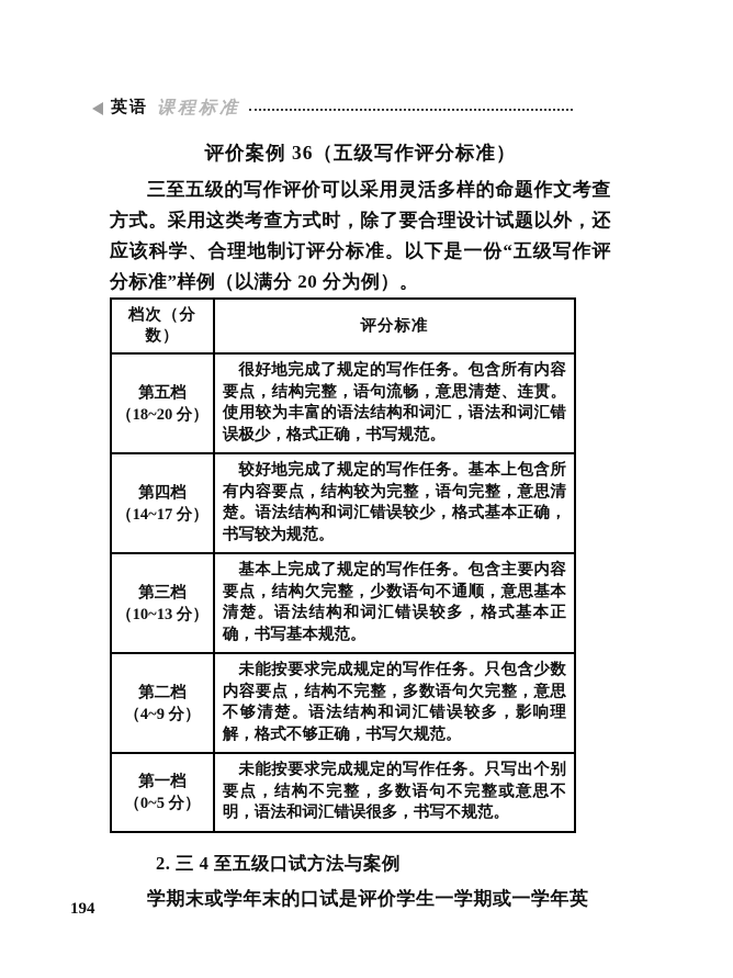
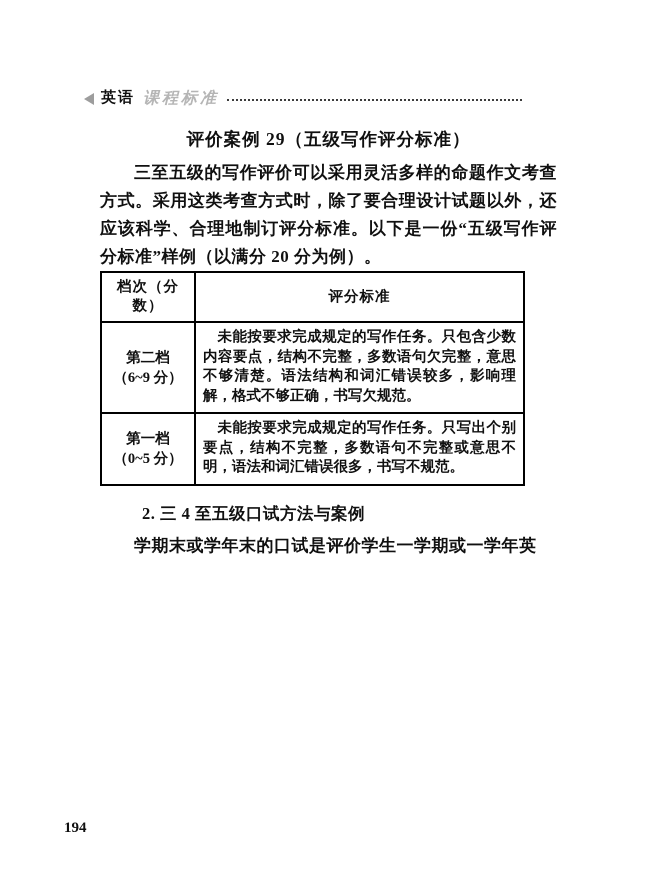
  英语
  课程标准
- 评价案例 36（五级写作评分标准）
+ 评价案例 29（五级写作评分标准）
  三至五级的写作评价可以采用灵活多样的命题作文考查方式。采用这类考查方式时，除了要合理设计试题以外，还应该科学、合理地制订评分标准。以下是一份“五级写作评分标准”样例（以满分 20 分为例）。
  档次（分数）	评分标准
- 第五档 （18~20 分）	很好地完成了规定的写作任务。包含所有内容要点，结构完整，语句流畅，意思清楚、连贯。使用较为丰富的语法结构和词汇，语法和词汇错误极少，格式正确，书写规范。
- 第四档 （14~17 分）	较好地完成了规定的写作任务。基本上包含所有内容要点，结构较为完整，语句完整，意思清楚。语法结构和词汇错误较少，格式基本正确，书写较为规范。
- 第三档 （10~13 分）	基本上完成了规定的写作任务。包含主要内容要点，结构欠完整，少数语句不通顺，意思基本清楚。语法结构和词汇错误较多，格式基本正确，书写基本规范。
- 第二档 （4~9 分）	未能按要求完成规定的写作任务。只包含少数内容要点，结构不完整，多数语句欠完整，意思不够清楚。语法结构和词汇错误较多，影响理解，格式不够正确，书写欠规范。
+ 第二档 （6~9 分）	未能按要求完成规定的写作任务。只包含少数内容要点，结构不完整，多数语句欠完整，意思不够清楚。语法结构和词汇错误较多，影响理解，格式不够正确，书写欠规范。
  第一档 （0~5 分）	未能按要求完成规定的写作任务。只写出个别要点，结构不完整，多数语句不完整或意思不明，语法和词汇错误很多，书写不规范。
  2. 三 4 至五级口试方法与案例
  学期末或学年末的口试是评价学生一学期或一学年英
  194
